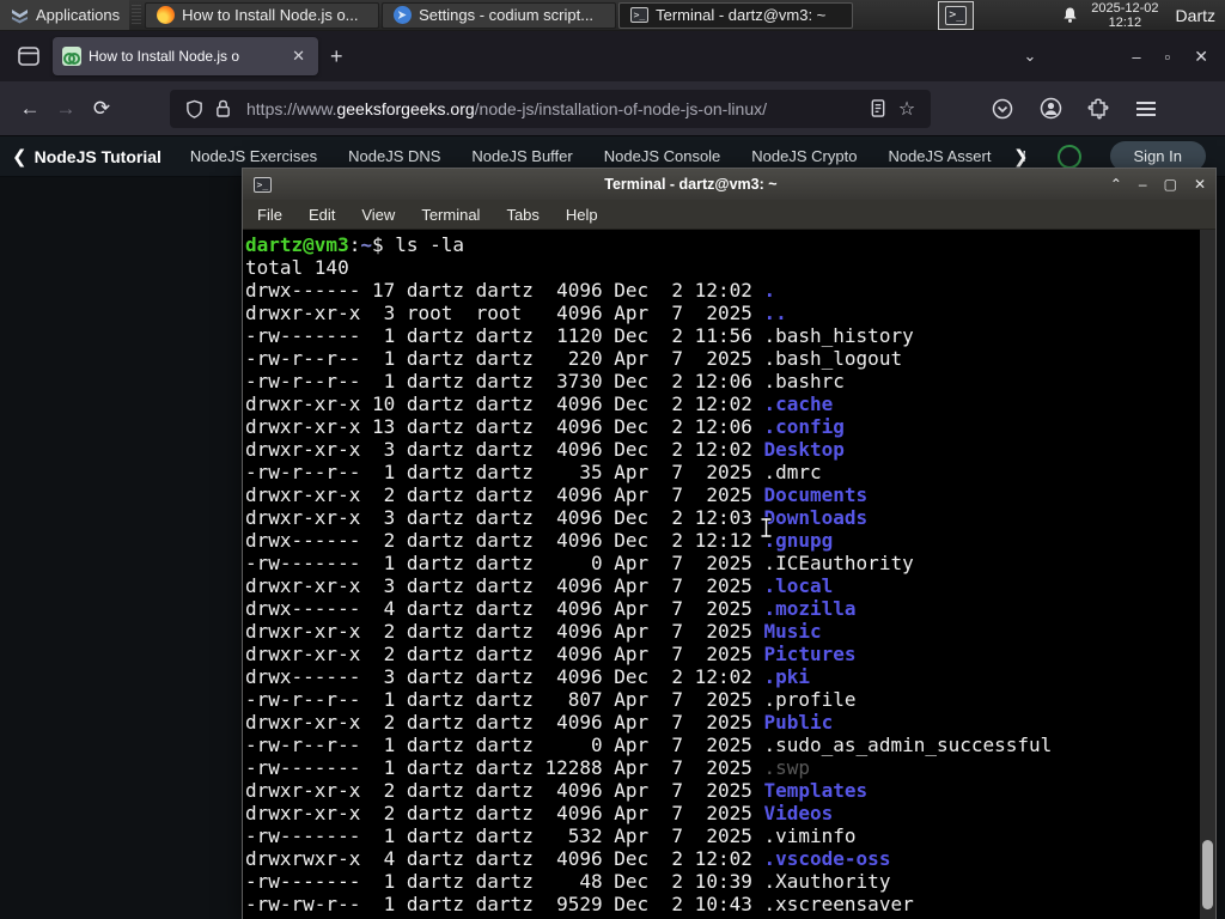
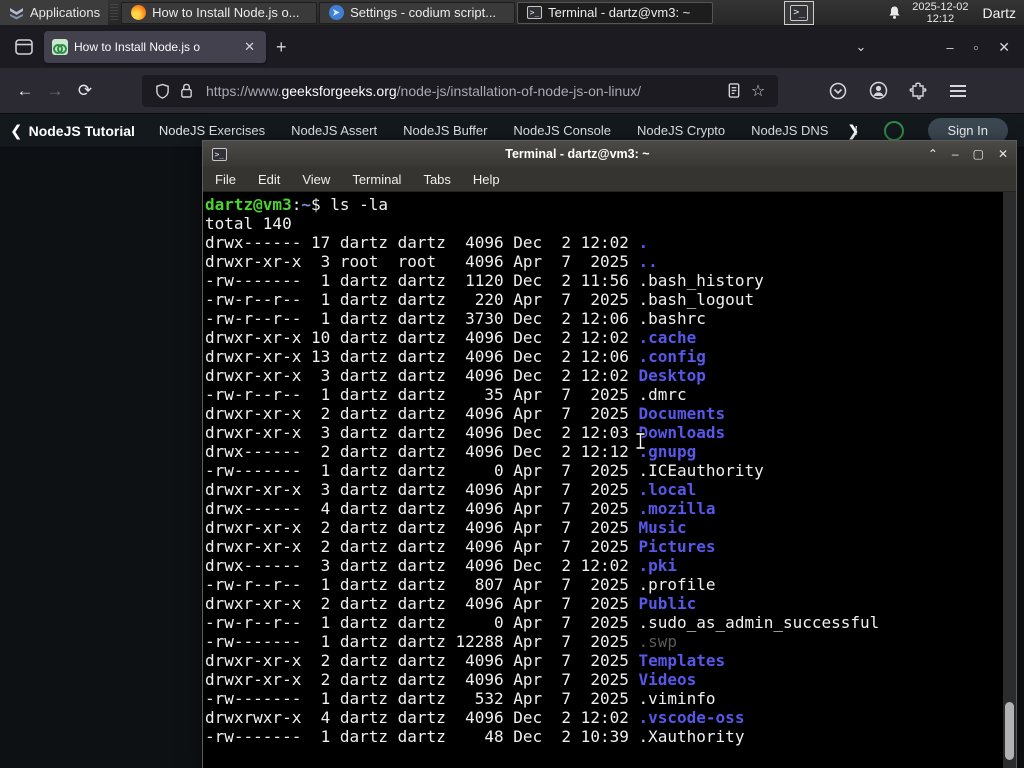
  Applications
  How to Install Node.js o...
  Settings - codium script...
  >_
  Terminal - dartz@vm3: ~
  >_
  2025-12-02
  12:12
  Dartz
  How to Install Node.js o
  ✕
  +
  ⌄
  –
  ▫
  ✕
  ←
  →
  ⟳
  https://www.geeksforgeeks.org/node-js/installation-of-node-js-on-linux/
  ☆
  ❮
  NodeJS Tutorial
  NodeJS Exercises
- NodeJS DNS
+ NodeJS Assert
  NodeJS Buffer
  NodeJS Console
  NodeJS Crypto
- NodeJS Assert
+ NodeJS DNS
  ❯
  Sign In
  >_
  Terminal - dartz@vm3: ~
  ⌃
  –
  ▢
  ✕
  File
  Edit
  View
  Terminal
  Tabs
  Help
  dartz@vm3:~$ ls -la
  total 140
  drwx------ 17 dartz dartz 4096 Dec 2 12:02 .
  drwxr-xr-x 3 root root 4096 Apr 7 2025 ..
  -rw------- 1 dartz dartz 1120 Dec 2 11:56 .bash_history
  -rw-r--r-- 1 dartz dartz 220 Apr 7 2025 .bash_logout
  -rw-r--r-- 1 dartz dartz 3730 Dec 2 12:06 .bashrc
  drwxr-xr-x 10 dartz dartz 4096 Dec 2 12:02 .cache
  drwxr-xr-x 13 dartz dartz 4096 Dec 2 12:06 .config
  drwxr-xr-x 3 dartz dartz 4096 Dec 2 12:02 Desktop
  -rw-r--r-- 1 dartz dartz 35 Apr 7 2025 .dmrc
  drwxr-xr-x 2 dartz dartz 4096 Apr 7 2025 Documents
  drwxr-xr-x 3 dartz dartz 4096 Dec 2 12:03 ownloads
  drwx------ 2 dartz dartz 4096 Dec 2 12:12 .gnupg
  -rw------- 1 dartz dartz 0 Apr 7 2025 .ICEauthority
  drwxr-xr-x 3 dartz dartz 4096 Apr 7 2025 .local
  drwx------ 4 dartz dartz 4096 Apr 7 2025 .mozilla
  drwxr-xr-x 2 dartz dartz 4096 Apr 7 2025 Music
  drwxr-xr-x 2 dartz dartz 4096 Apr 7 2025 Pictures
  drwx------ 3 dartz dartz 4096 Dec 2 12:02 .pki
  -rw-r--r-- 1 dartz dartz 807 Apr 7 2025 .profile
  drwxr-xr-x 2 dartz dartz 4096 Apr 7 2025 Public
  -rw-r--r-- 1 dartz dartz 0 Apr 7 2025 .sudo_as_admin_successful
  -rw------- 1 dartz dartz 12288 Apr 7 2025 .swp
  drwxr-xr-x 2 dartz dartz 4096 Apr 7 2025 Templates
  drwxr-xr-x 2 dartz dartz 4096 Apr 7 2025 Videos
  -rw------- 1 dartz dartz 532 Apr 7 2025 .viminfo
  drwxrwxr-x 4 dartz dartz 4096 Dec 2 12:02 .vscode-oss
  -rw------- 1 dartz dartz 48 Dec 2 10:39 .Xauthority
- -rw-rw-r-- 1 dartz dartz 9529 Dec 2 10:43 .xscreensaver
